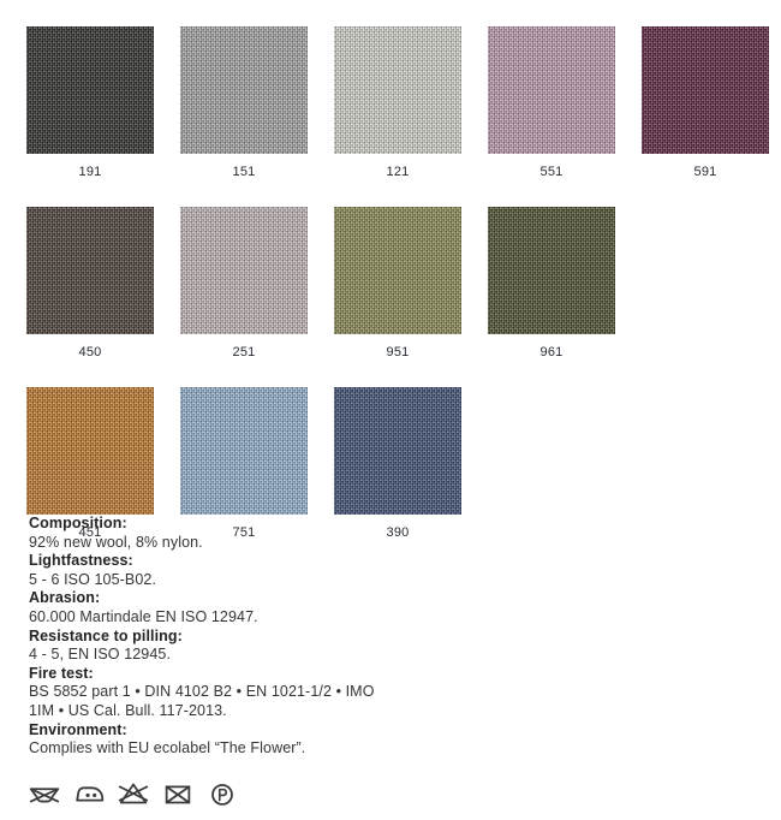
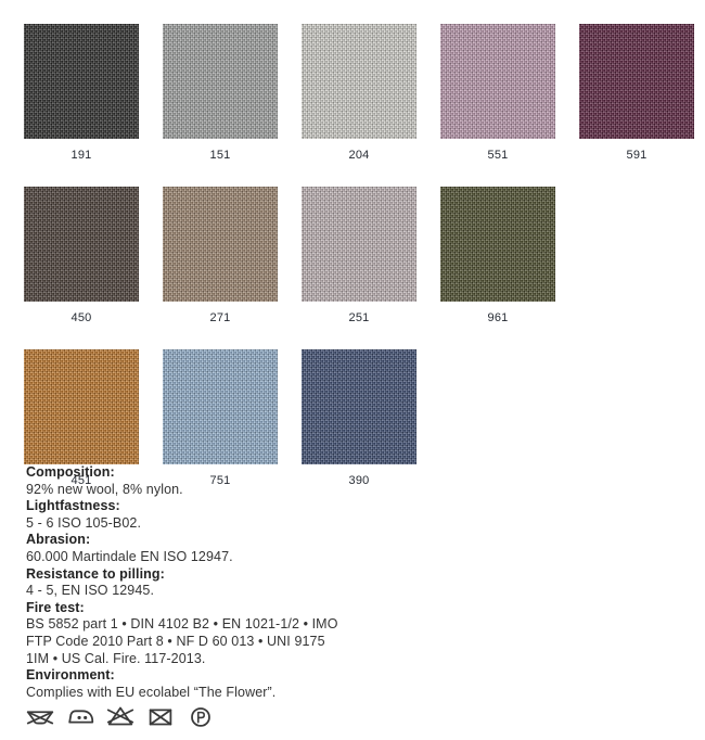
  191
  151
- 121
+ 204
  551
  591
  450
+ 271
  251
- 951
  961
  451
  751
  390
  Composition:
  92% new wool, 8% nylon.
  Lightfastness:
  5 - 6 ISO 105-B02.
  Abrasion:
  60.000 Martindale EN ISO 12947.
  Resistance to pilling:
  4 - 5, EN ISO 12945.
  Fire test:
  BS 5852 part 1 • DIN 4102 B2 • EN 1021-1/2 • IMO
+ FTP Code 2010 Part 8 • NF D 60 013 • UNI 9175
- 1IM • US Cal. Bull. 117-2013.
+ 1IM • US Cal. Fire. 117-2013.
  Environment:
  Complies with EU ecolabel “The Flower”.
